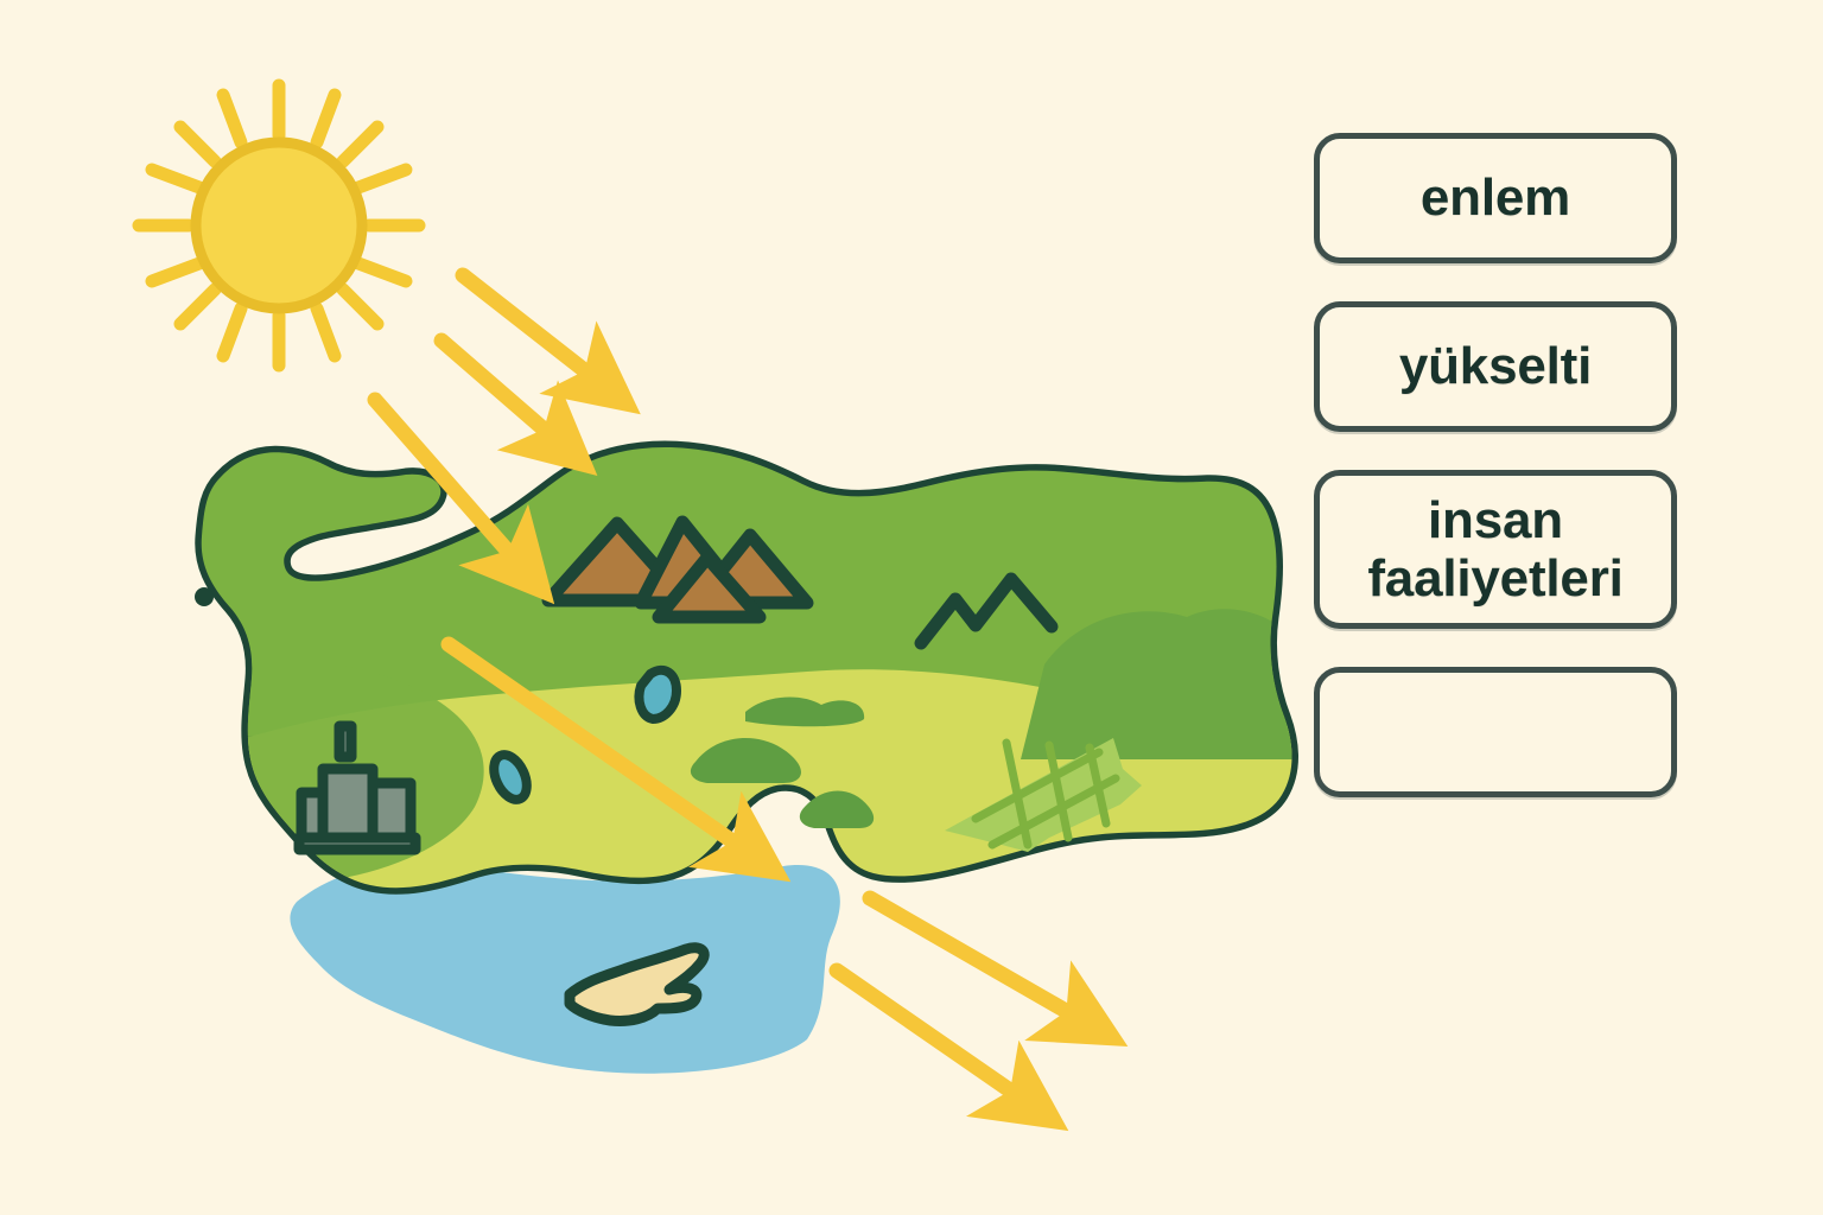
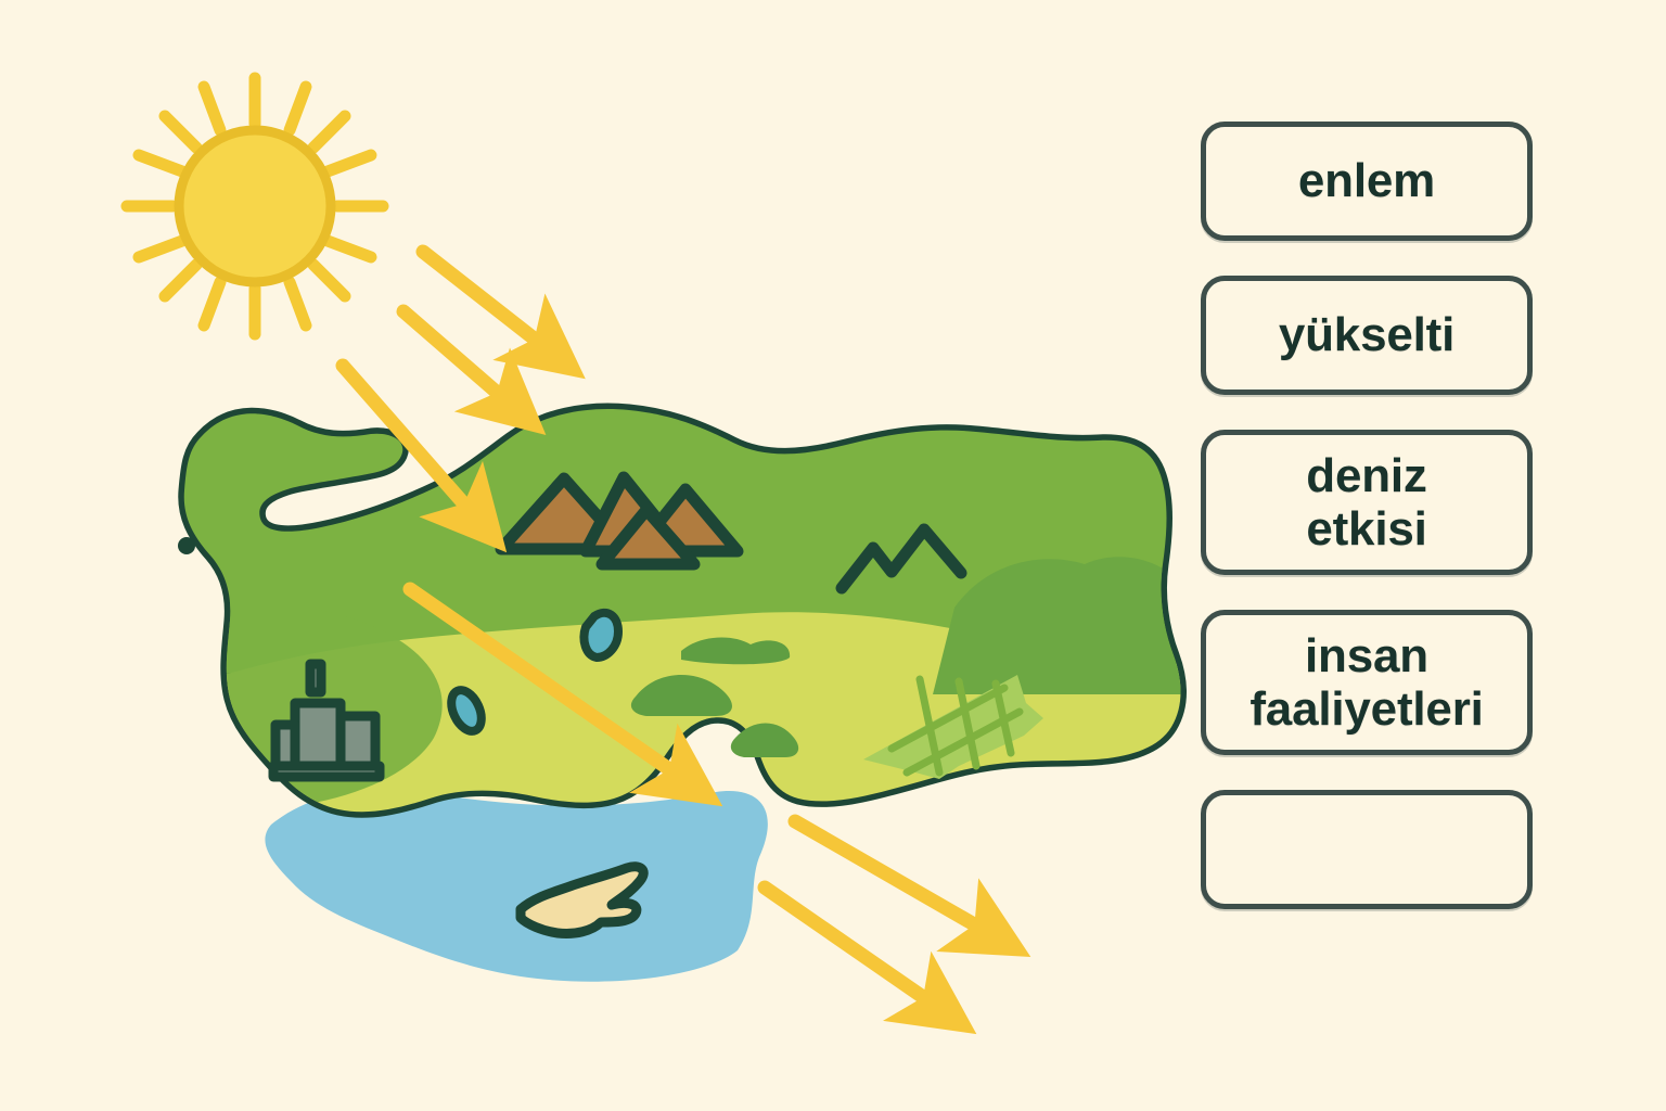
  enlem
  yükselti
+ deniz
+ etkisi
  insan
  faaliyetleri
